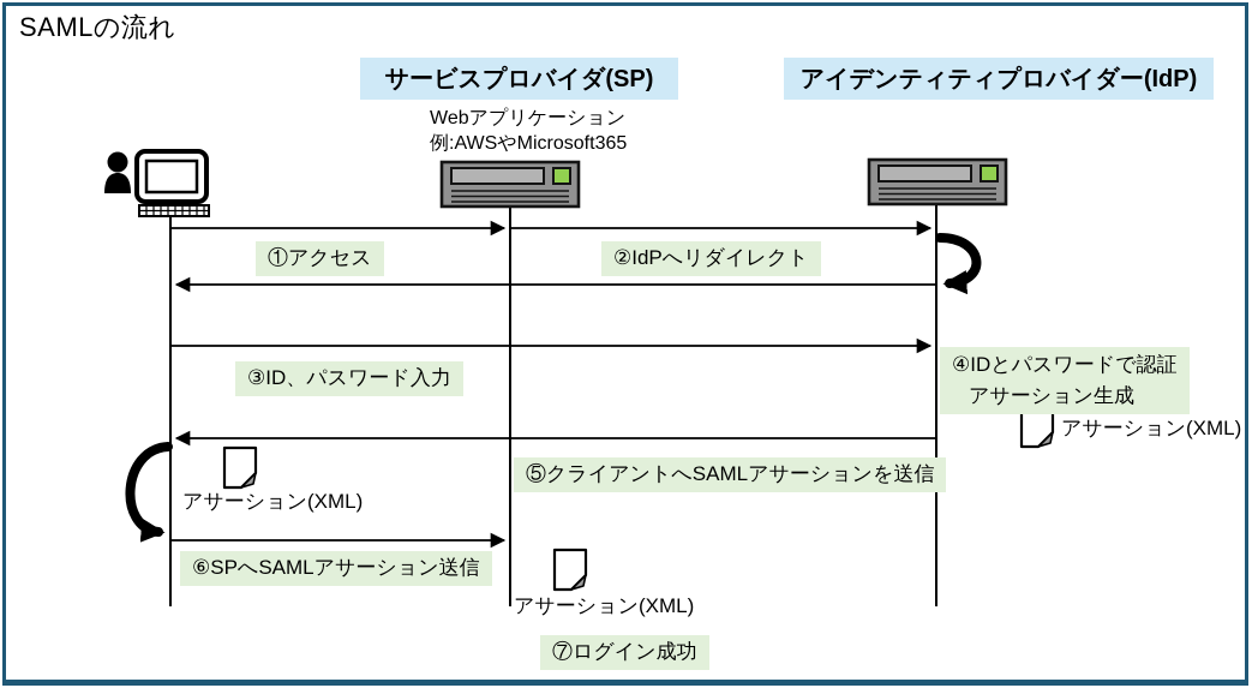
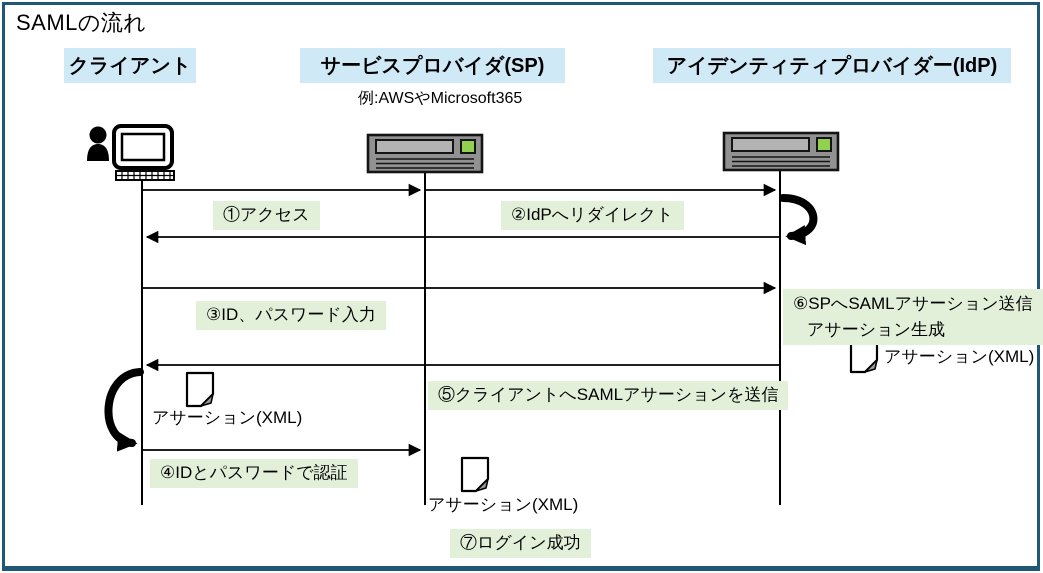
  SAMLの流れ
+ クライアント
  サービスプロバイダ(SP)
  アイデンティティプロバイダー(IdP)
- Webアプリケーション
  例:AWSやMicrosoft365
  ①アクセス
  ②IdPへリダイレクト
  ③ID、パスワード入力
- ④IDとパスワードで認証
+ ⑥SPへSAMLアサーション送信
  アサーション生成
  ⑤クライアントへSAMLアサーションを送信
- ⑥SPへSAMLアサーション送信
+ ④IDとパスワードで認証
  ⑦ログイン成功
  アサーション(XML)
  アサーション(XML)
  アサーション(XML)
